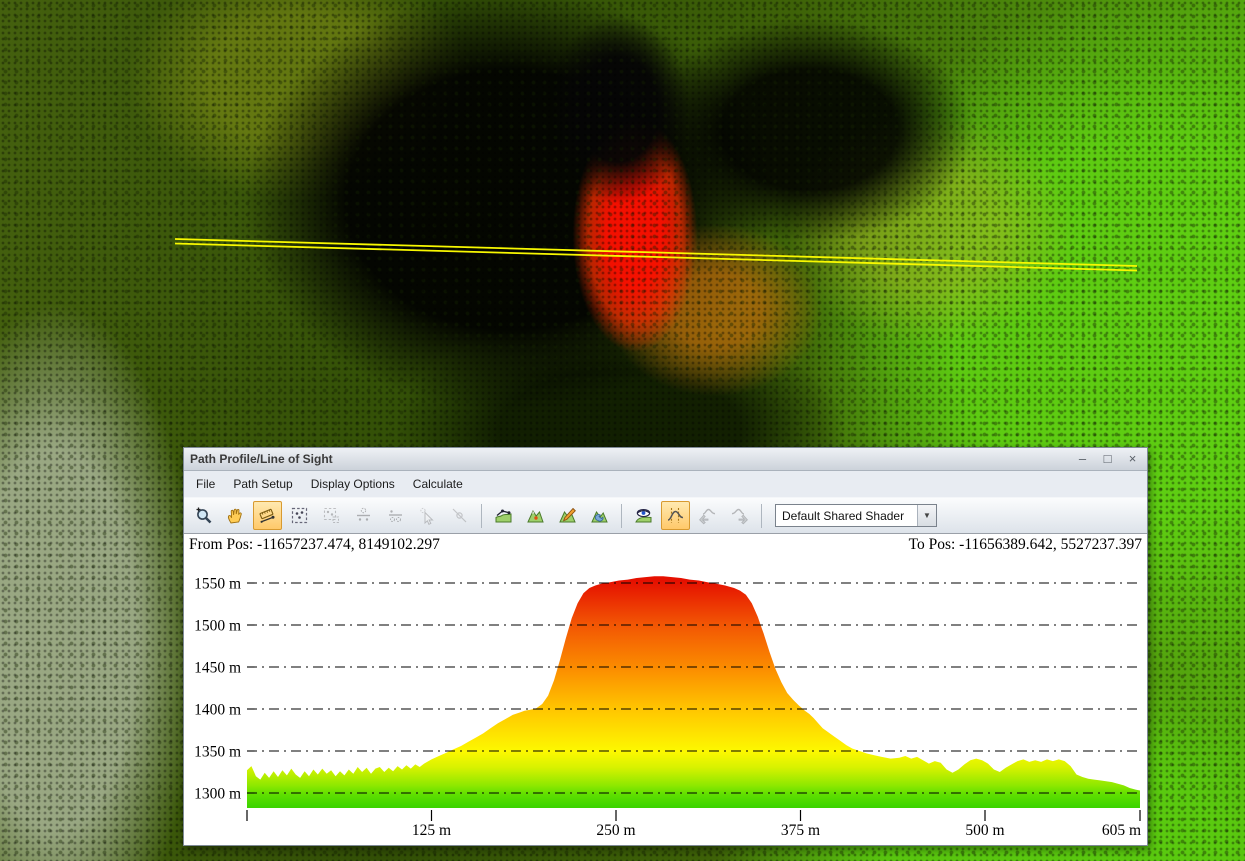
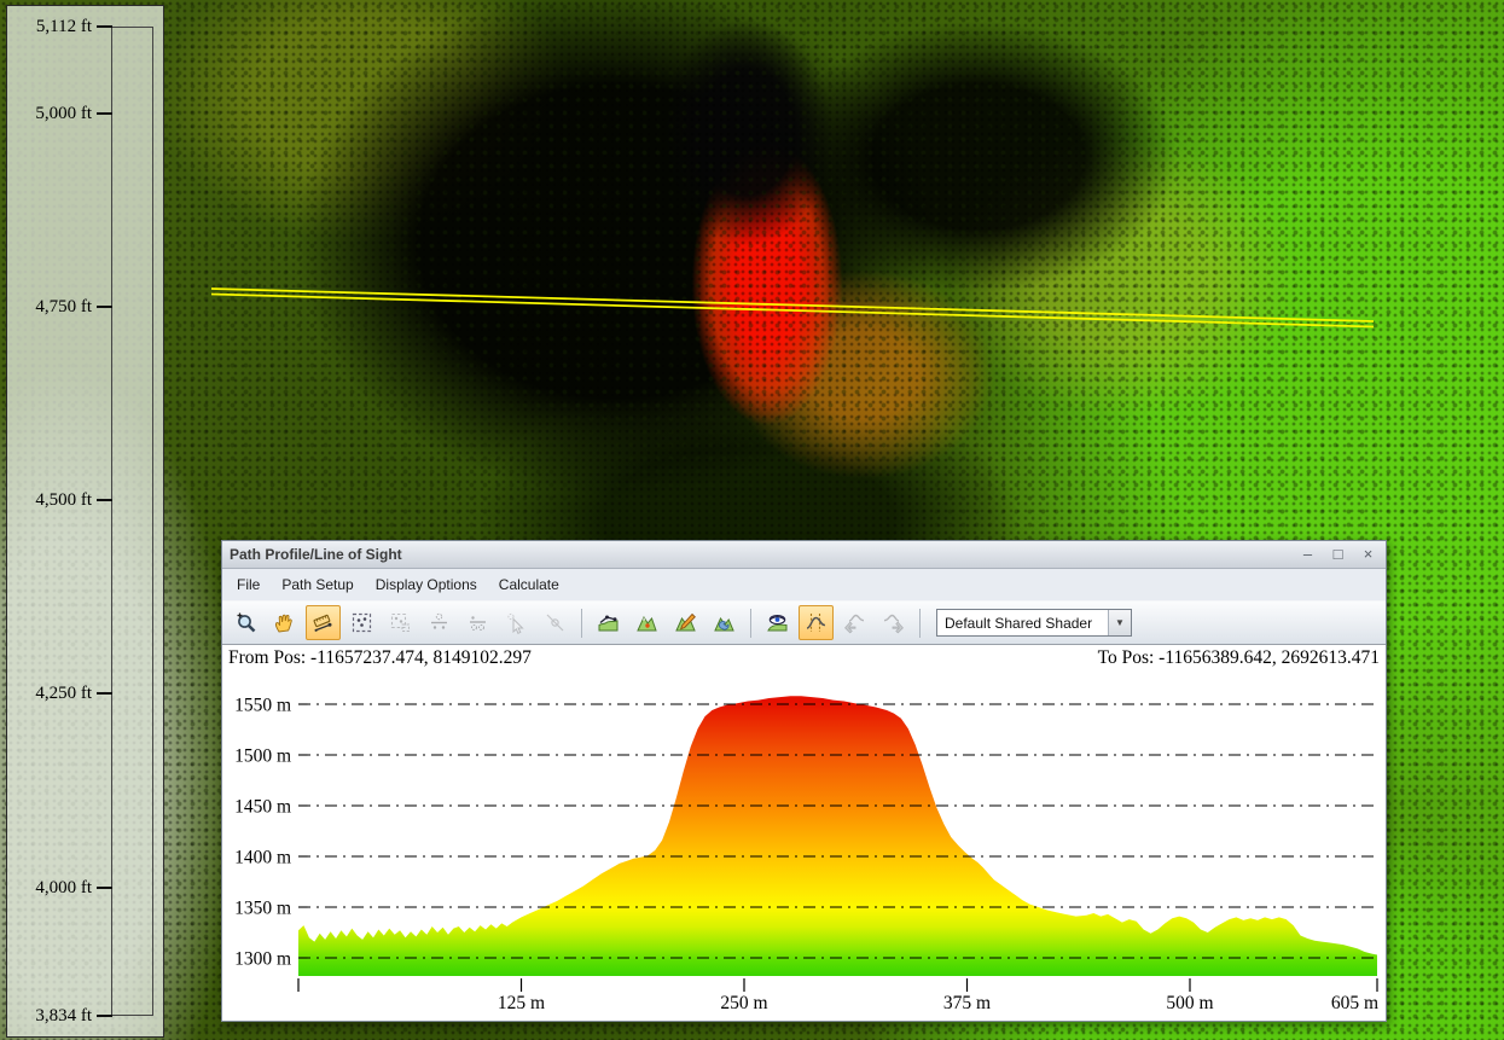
+ 5,112 ft
+ 5,000 ft
+ 4,750 ft
+ 4,500 ft
+ 4,250 ft
+ 4,000 ft
+ 3,834 ft
  Path Profile/Line of Sight
  –
  □
  ×
  File
  Path Setup
  Display Options
  Calculate
  Default Shared Shader
  ▼
  1550 m
  1500 m
  1450 m
  1400 m
  1350 m
  1300 m
  125 m
  250 m
  375 m
  500 m
  605 m
  From Pos: -11657237.474, 8149102.297
- To Pos: -11656389.642, 5527237.397
+ To Pos: -11656389.642, 2692613.471
